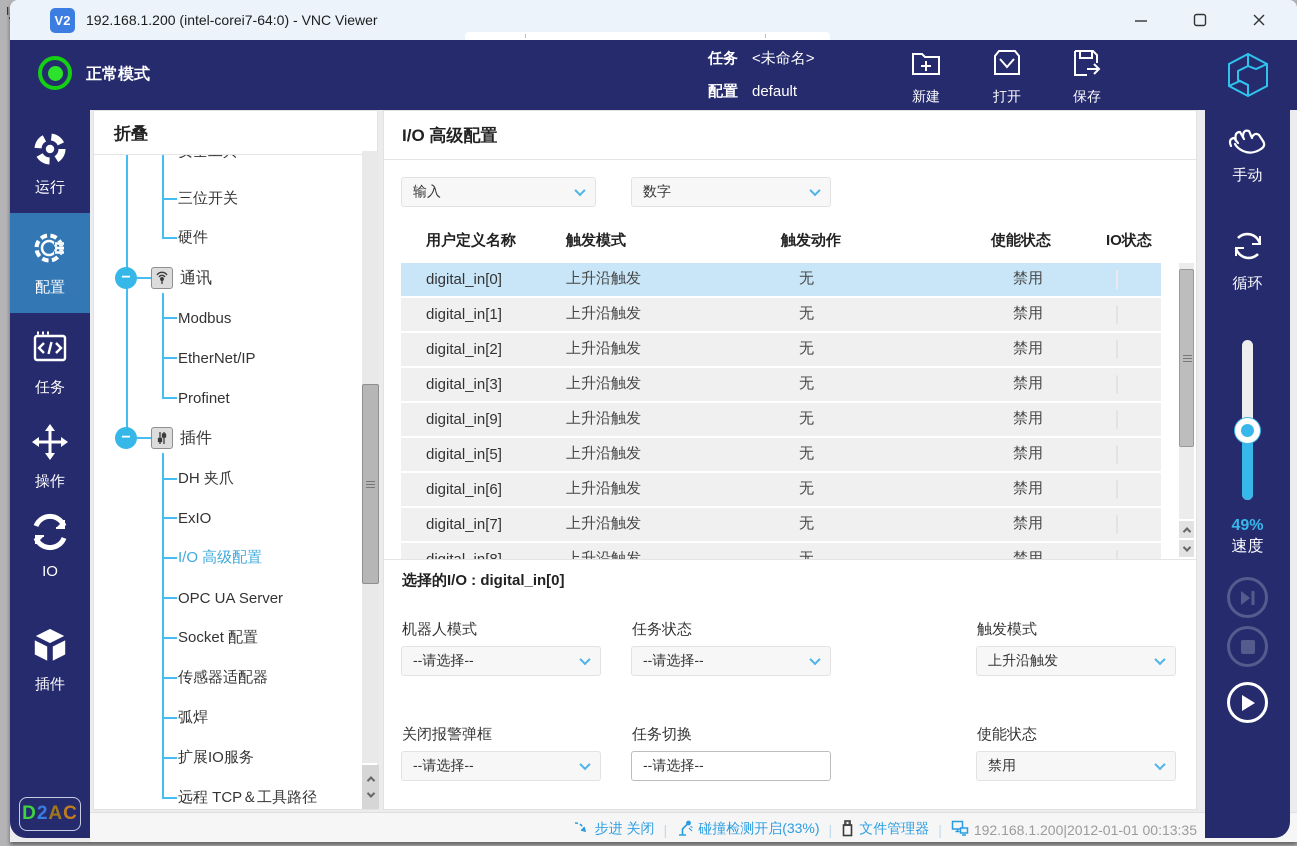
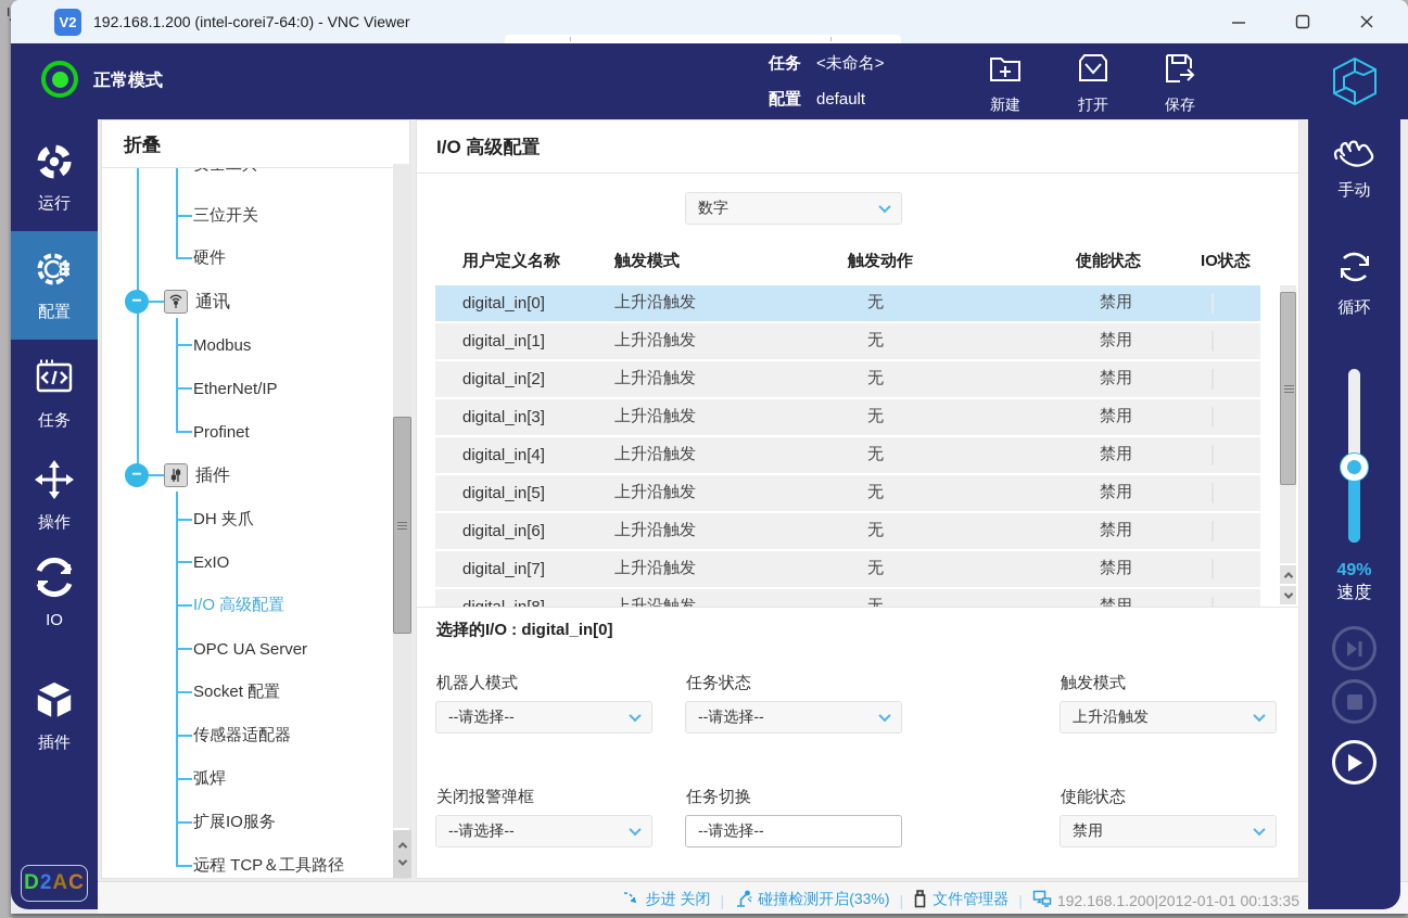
  刂
  V2
  192.168.1.200 (intel-corei7-64:0) - VNC Viewer
  正常模式
  任务
  <未命名>
  配置
  default
  新建
  打开
  保存
  步进 关闭
  |
  碰撞检测开启(33%)
  |
  文件管理器
  |
  192.168.1.200|2012-01-01 00:13:35
  运行
  配置
  任务
  操作
  IO
  插件
  D
  2
  A
  C
  折叠
  三位开关
  硬件
  −
  通讯
  Modbus
  EtherNet/IP
  Profinet
  −
  插件
  DH 夹爪
  ExIO
  I/O 高级配置
  OPC UA Server
  Socket 配置
  传感器适配器
  弧焊
  扩展IO服务
  远程 TCP＆工具路径
  I/O 高级配置
- 输入
  数字
  用户定义名称
  触发模式
  触发动作
  使能状态
  IO状态
  digital_in[0]
  上升沿触发
  无
  禁用
  digital_in[1]
  上升沿触发
  无
  禁用
  digital_in[2]
  上升沿触发
  无
  禁用
  digital_in[3]
  上升沿触发
  无
  禁用
- digital_in[9]
+ digital_in[4]
  上升沿触发
  无
  禁用
  digital_in[5]
  上升沿触发
  无
  禁用
  digital_in[6]
  上升沿触发
  无
  禁用
  digital_in[7]
  上升沿触发
  无
  禁用
  选择的I/O : digital_in[0]
  机器人模式
  任务状态
  触发模式
  --请选择--
  --请选择--
  上升沿触发
  关闭报警弹框
  任务切换
  使能状态
  --请选择--
  --请选择--
  禁用
  手动
  循环
  49%
  速度
